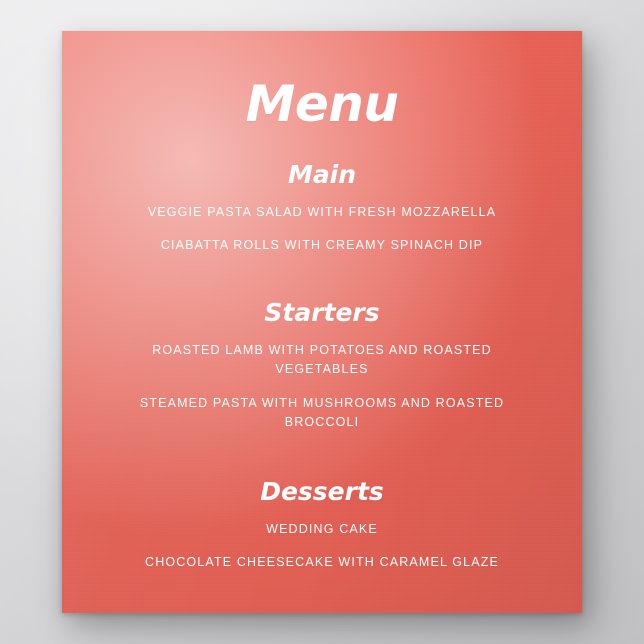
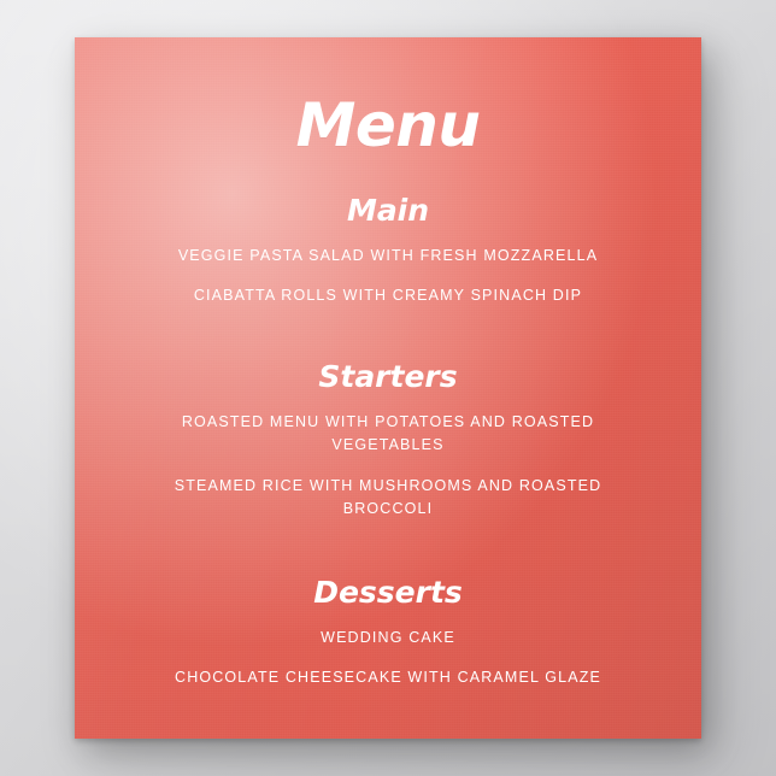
  Menu
  Main
  VEGGIE PASTA SALAD WITH FRESH MOZZARELLA
  CIABATTA ROLLS WITH CREAMY SPINACH DIP
  Starters
- ROASTED LAMB WITH POTATOES AND ROASTED VEGETABLES
+ ROASTED MENU WITH POTATOES AND ROASTED VEGETABLES
- STEAMED PASTA WITH MUSHROOMS AND ROASTED BROCCOLI
+ STEAMED RICE WITH MUSHROOMS AND ROASTED BROCCOLI
  Desserts
  WEDDING CAKE
  CHOCOLATE CHEESECAKE WITH CARAMEL GLAZE
